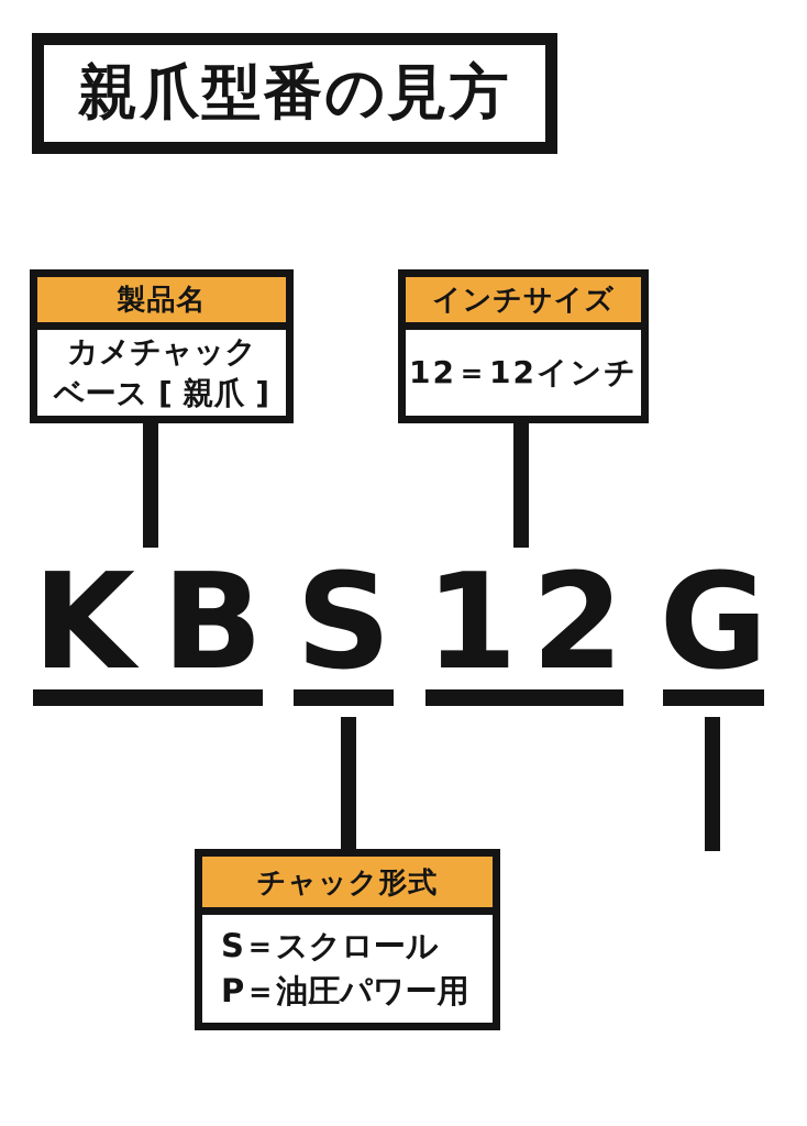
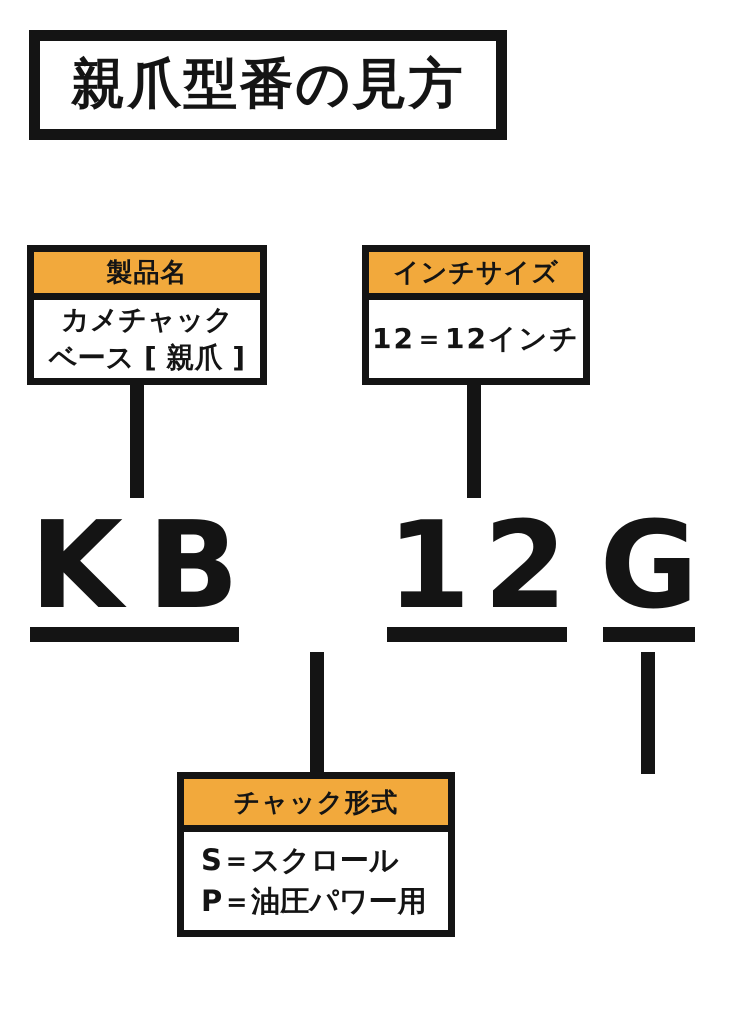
  親爪型番の見方
  製品名
  カメチャック
  ベース [ 親爪 ]
  インチサイズ
  12＝12インチ
  K
  B
- S
  1
  2
  G
  チャック形式
  S＝スクロール
  P＝油圧パワー用
